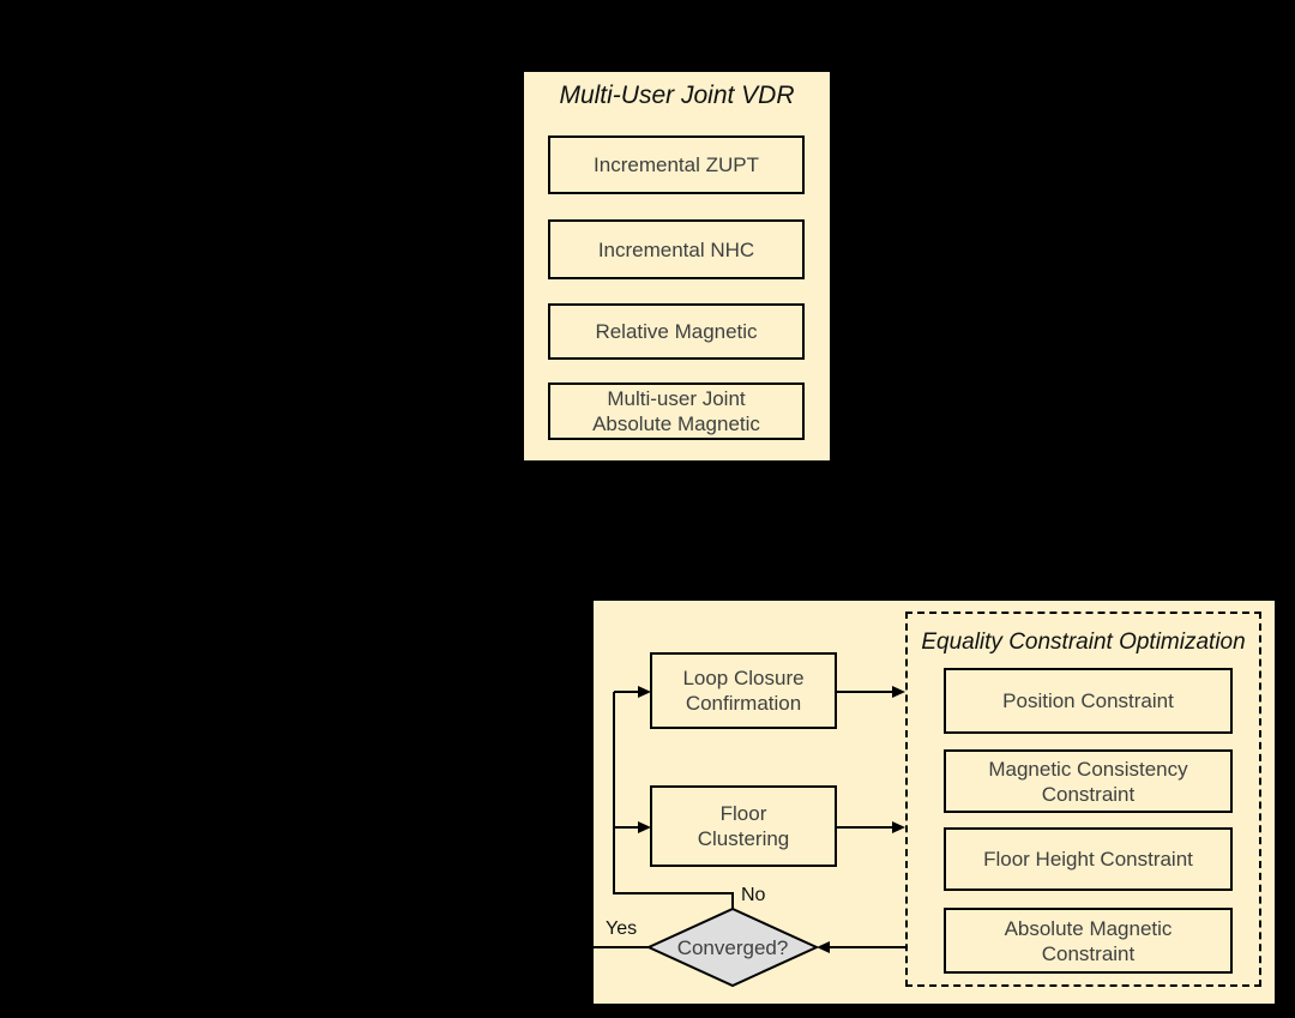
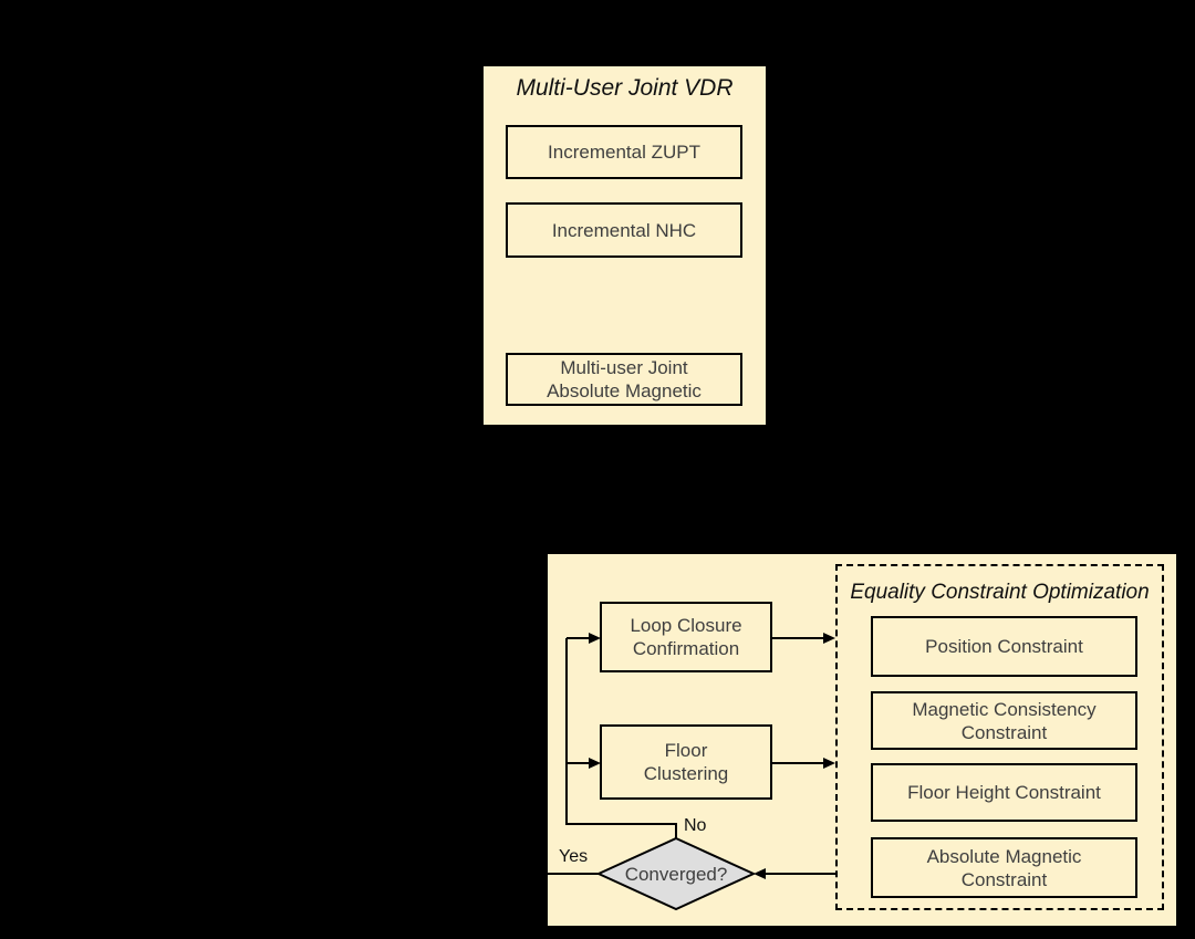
  Multi-User Joint VDR
  Incremental ZUPT
  Incremental NHC
- Relative Magnetic
  Multi-user Joint
  Absolute Magnetic
  Loop Closure
  Confirmation
  Floor
  Clustering
  Equality Constraint Optimization
  Position Constraint
  Magnetic Consistency
  Constraint
  Floor Height Constraint
  Absolute Magnetic
  Constraint
  No
  Yes
  Converged?
